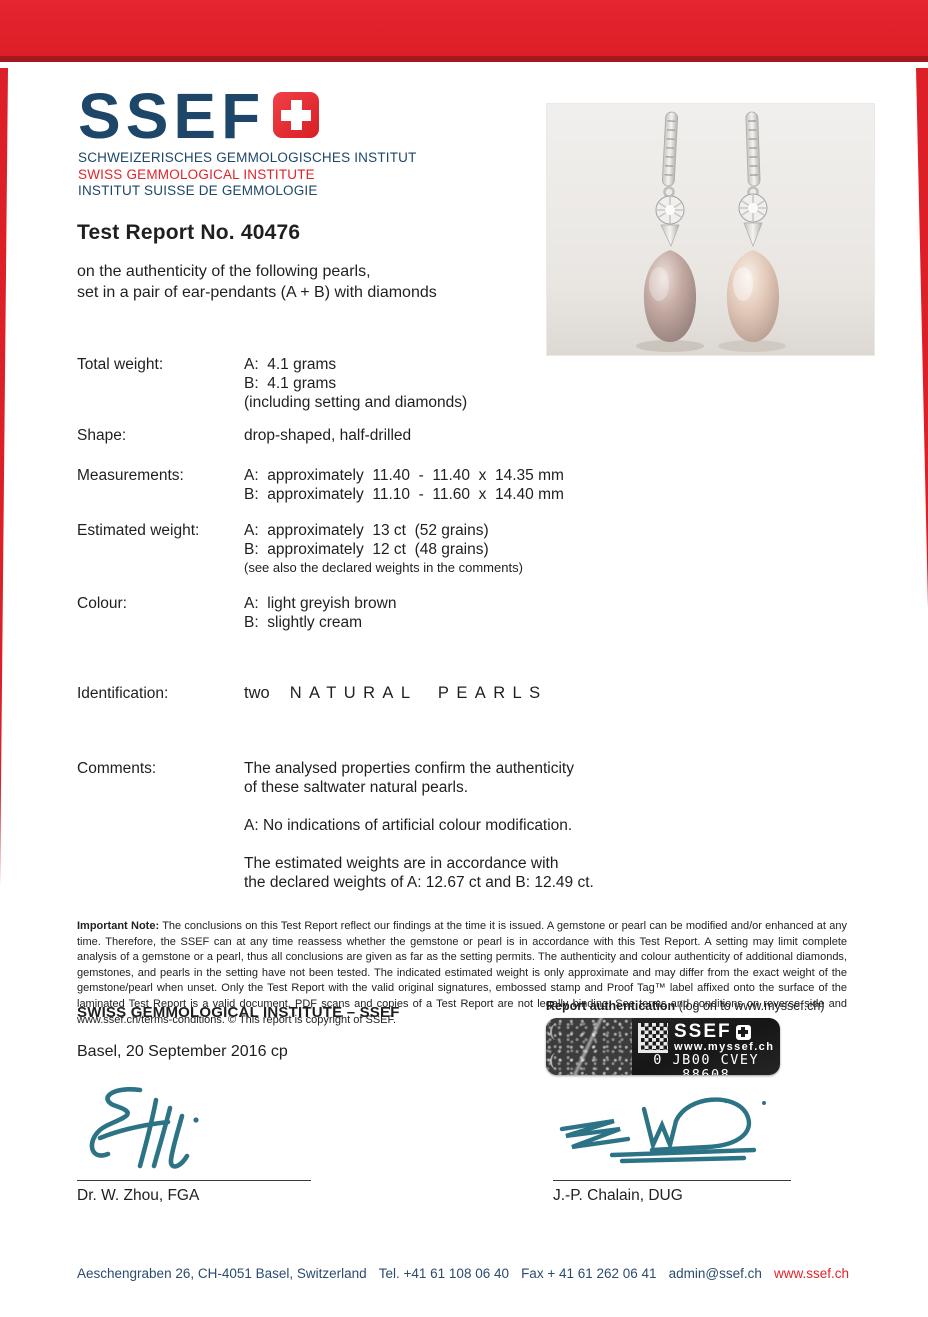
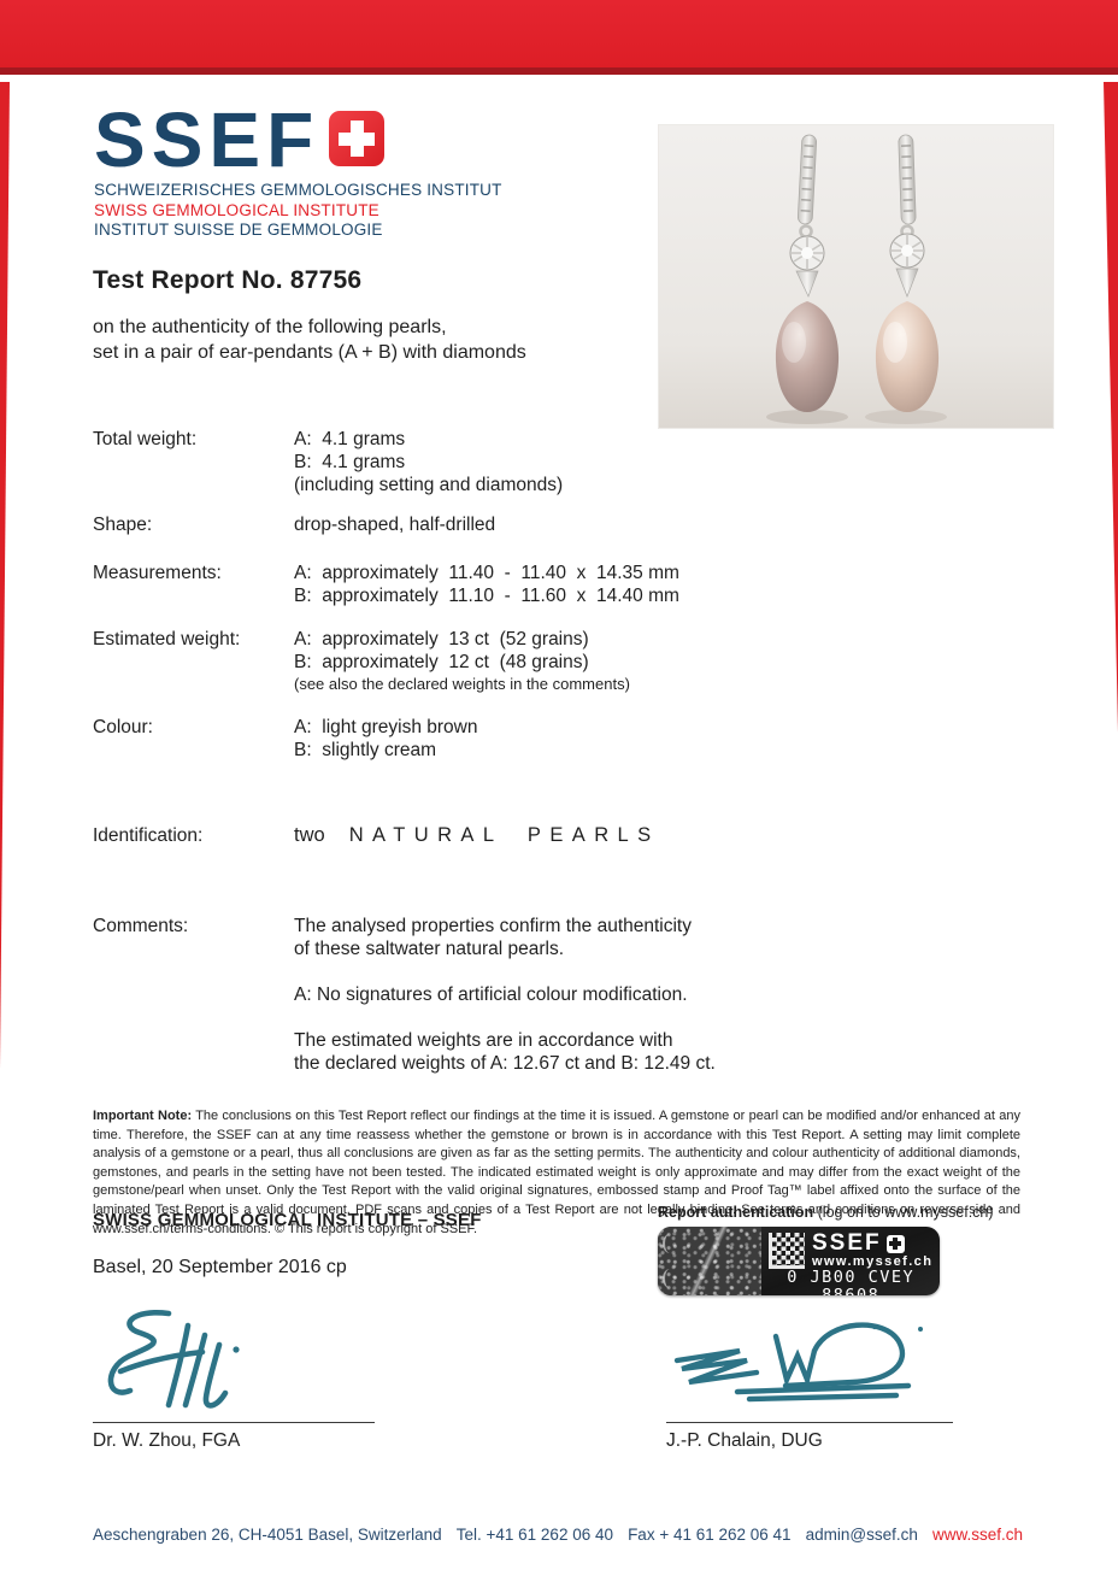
  SSEF
  SCHWEIZERISCHES GEMMOLOGISCHES INSTITUT
  SWISS GEMMOLOGICAL INSTITUTE
  INSTITUT SUISSE DE GEMMOLOGIE
- Test Report No. 40476
+ Test Report No. 87756
  on the authenticity of the following pearls,
  set in a pair of ear-pendants (A + B) with diamonds
  Total weight:
  A: 4.1 grams
  B: 4.1 grams
  (including setting and diamonds)
  Shape:
  drop-shaped, half-drilled
  Measurements:
  A: approximately 11.40 - 11.40 x 14.35 mm
  B: approximately 11.10 - 11.60 x 14.40 mm
  Estimated weight:
  A: approximately 13 ct (52 grains)
  B: approximately 12 ct (48 grains)
  (see also the declared weights in the comments)
  Colour:
  A: light greyish brown
  B: slightly cream
  Identification:
  two NATURAL PEARLS
  Comments:
  The analysed properties confirm the authenticity
  of these saltwater natural pearls.
- A: No indications of artificial colour modification.
+ A: No signatures of artificial colour modification.
  The estimated weights are in accordance with
  the declared weights of A: 12.67 ct and B: 12.49 ct.
- Important Note: The conclusions on this Test Report reflect our findings at the time it is issued. A gemstone or pearl can be modified and/or enhanced at any time. Therefore, the SSEF can at any time reassess whether the gemstone or pearl is in accordance with this Test Report. A setting may limit complete analysis of a gemstone or a pearl, thus all conclusions are given as far as the setting permits. The authenticity and colour authenticity of additional diamonds, gemstones, and pearls in the setting have not been tested. The indicated estimated weight is only approximate and may differ from the exact weight of the gemstone/pearl when unset. Only the Test Report with the valid original signatures, embossed stamp and Proof Tag™ label affixed onto the surface of the laminated Test Report is a valid document. PDF scans and copies of a Test Report are not legally binding. See terms and conditions on reverse side and www.ssef.ch/terms-conditions. © This report is copyright of SSEF.
+ Important Note: The conclusions on this Test Report reflect our findings at the time it is issued. A gemstone or pearl can be modified and/or enhanced at any time. Therefore, the SSEF can at any time reassess whether the gemstone or brown is in accordance with this Test Report. A setting may limit complete analysis of a gemstone or a pearl, thus all conclusions are given as far as the setting permits. The authenticity and colour authenticity of additional diamonds, gemstones, and pearls in the setting have not been tested. The indicated estimated weight is only approximate and may differ from the exact weight of the gemstone/pearl when unset. Only the Test Report with the valid original signatures, embossed stamp and Proof Tag™ label affixed onto the surface of the laminated Test Report is a valid document. PDF scans and copies of a Test Report are not legally binding. See terms and conditions on reverse side and www.ssef.ch/terms-conditions. © This report is copyright of SSEF.
  SWISS GEMMOLOGICAL INSTITUTE – SSEF
  Basel, 20 September 2016 cp
  Report authentication (log on to www.myssef.ch)
  SSEF
  www.myssef.ch
  Dr. W. Zhou, FGA
  J.-P. Chalain, DUG
  Aeschengraben 26, CH-4051 Basel, Switzerland
- Tel. +41 61 108 06 40
+ Tel. +41 61 262 06 40
  Fax + 41 61 262 06 41
  admin@ssef.ch
  www.ssef.ch
